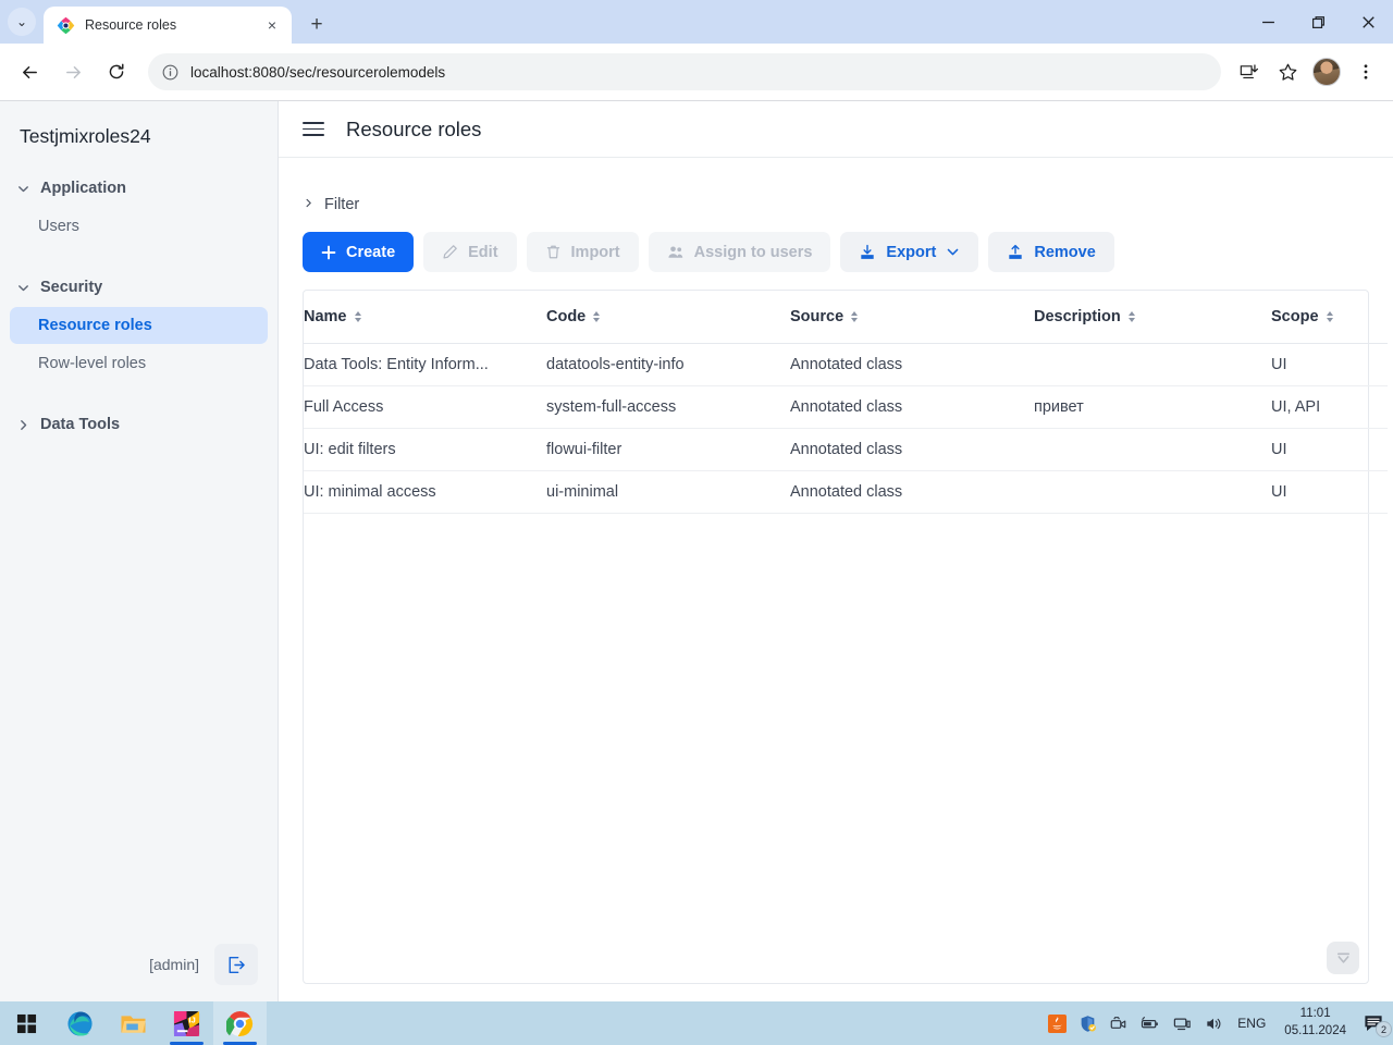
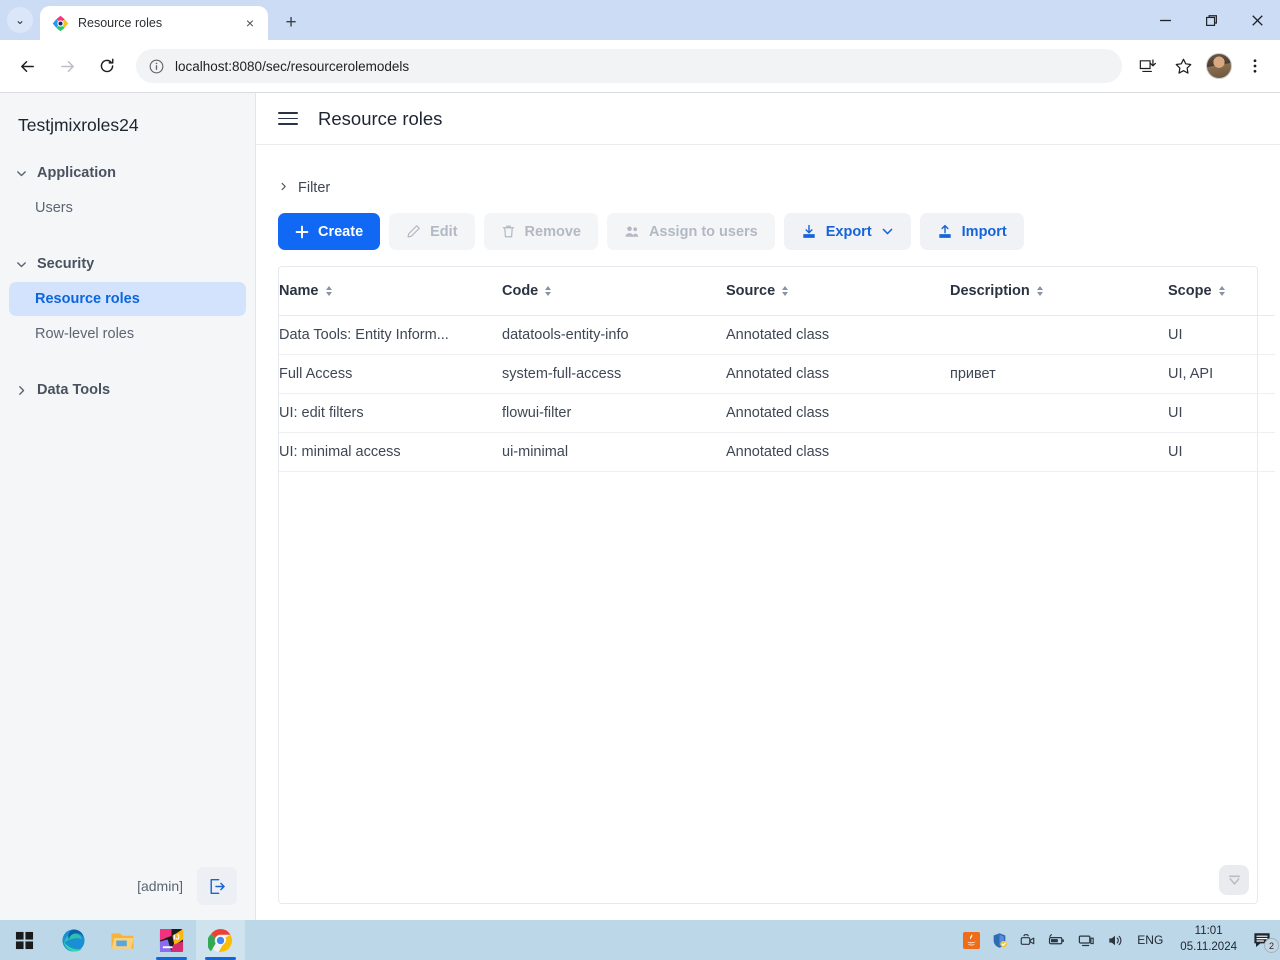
  ⌄
  Resource roles
  ×
  +
  localhost:8080/sec/resourcerolemodels
  Testjmixroles24
  Application
  Users
  Security
  Resource roles
  Row-level roles
  Data Tools
  [admin]
  Resource roles
  Filter
  Create
  Edit
- Import
+ Remove
  Assign to users
  Export
- Remove
+ Import
  Name	Code	Source	Description	Scope
  Data Tools: Entity Inform...	datatools-entity-info	Annotated class		UI
  Full Access	system-full-access	Annotated class	привет	UI, API
  UI: edit filters	flowui-filter	Annotated class		UI
  UI: minimal access	ui-minimal	Annotated class		UI
  IJ
  ENG
  11:01
  05.11.2024
  2
